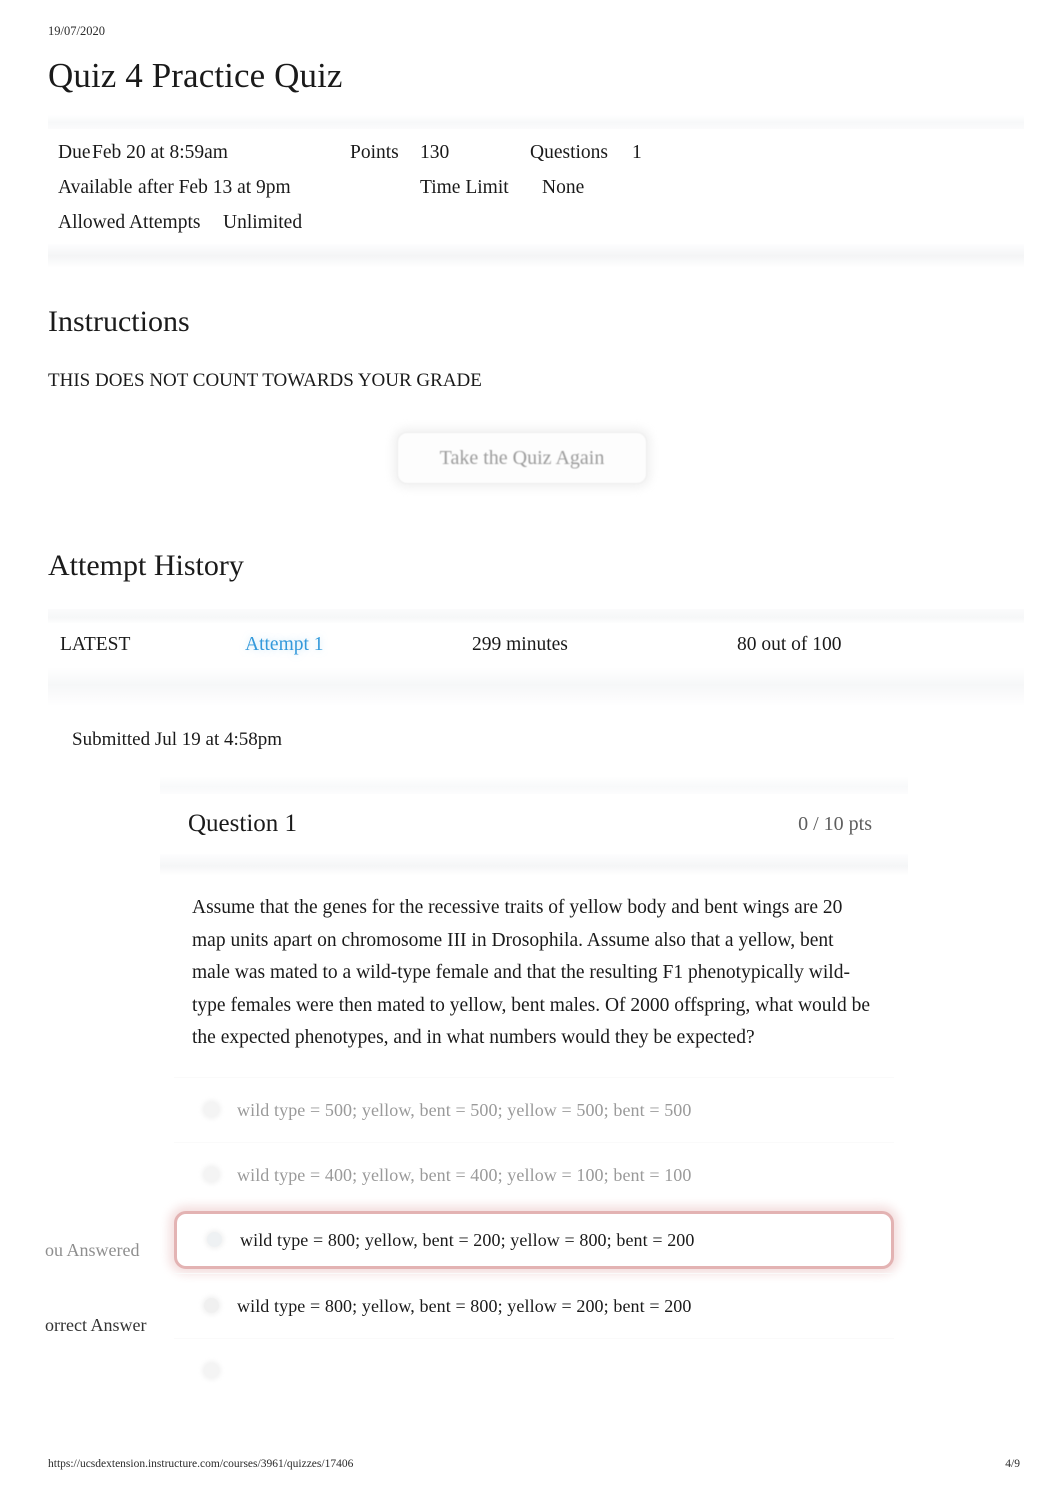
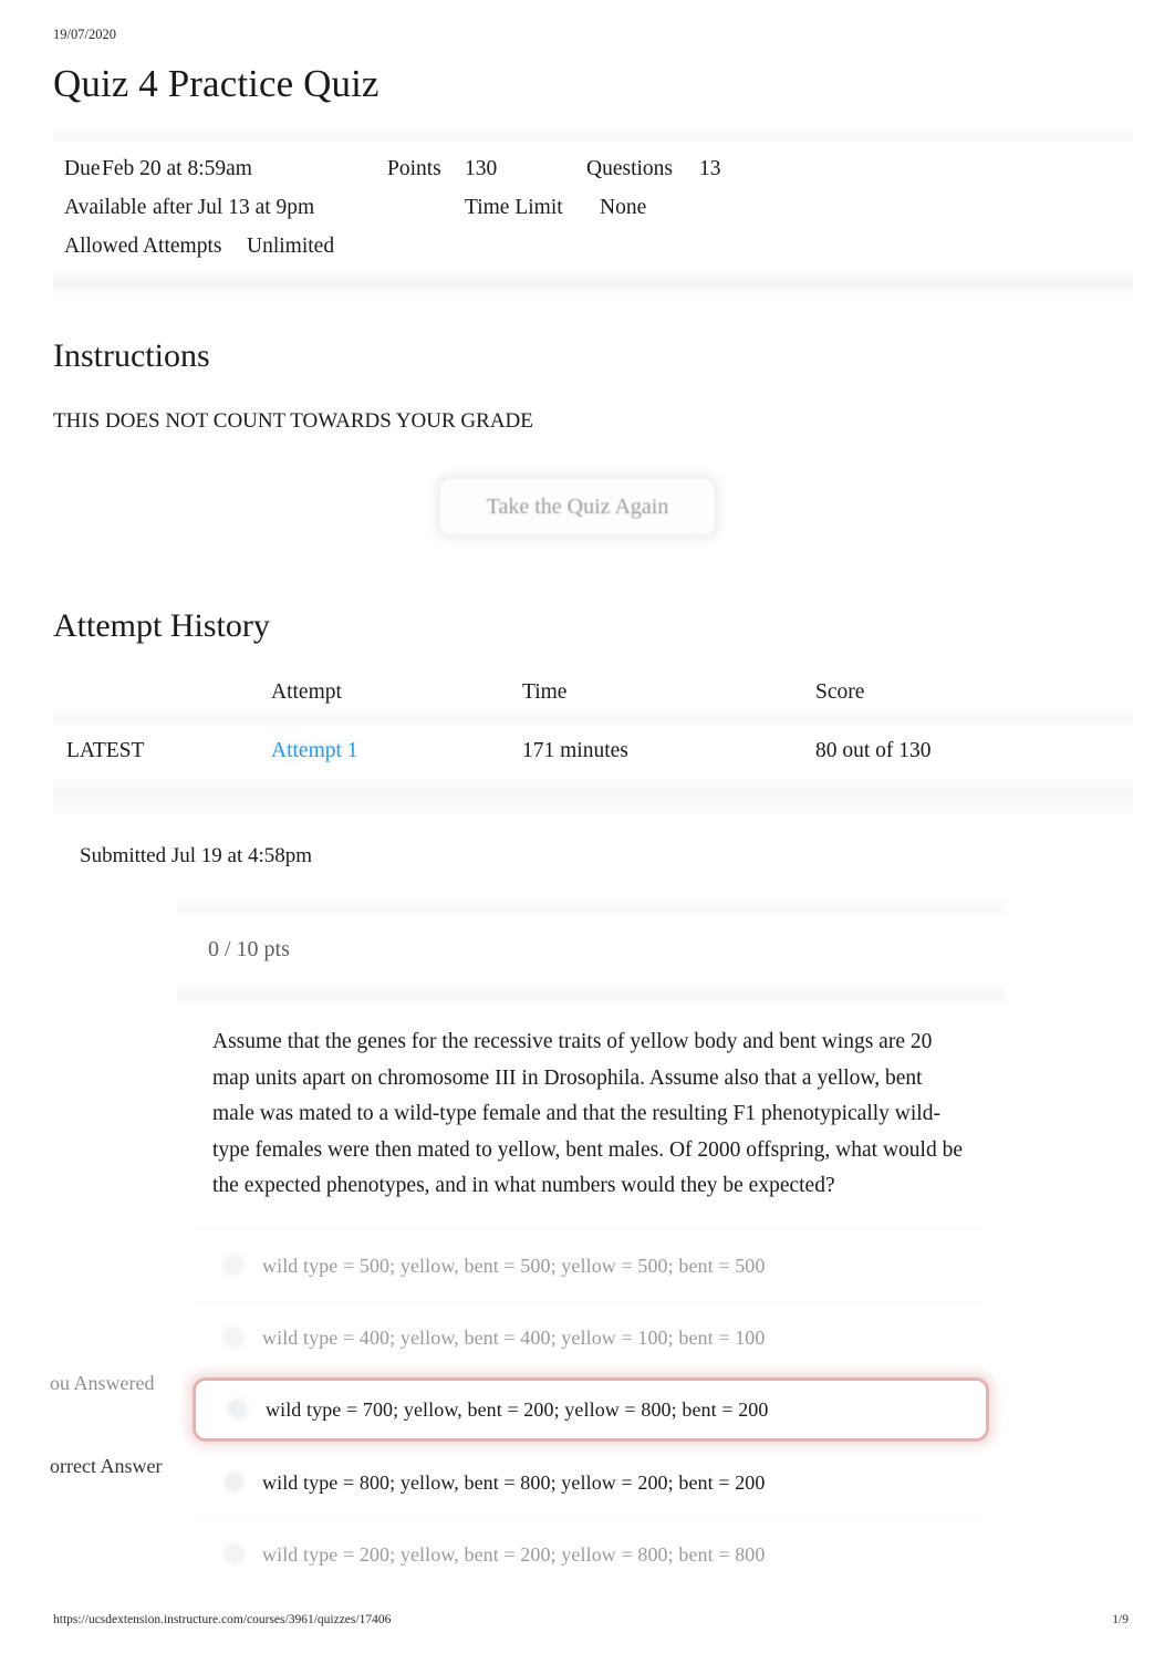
  19/07/2020
  Quiz 4 Practice Quiz
  Due
  Feb 20 at 8:59am
  Points
  130
  Questions
- 1
+ 13
  Available
- after Feb 13 at 9pm
+ after Jul 13 at 9pm
  Time Limit
  None
  Allowed Attempts
  Unlimited
  Instructions
  THIS DOES NOT COUNT TOWARDS YOUR GRADE
  Take the Quiz Again
  Attempt History
+ Attempt
+ Time
+ Score
  LATEST
  Attempt 1
- 299 minutes
+ 171 minutes
- 80 out of 100
+ 80 out of 130
  Submitted Jul 19 at 4:58pm
- Question 1
  0 / 10 pts
  Assume that the genes for the recessive traits of yellow body and bent wings are 20 map units apart on chromosome III in Drosophila. Assume also that a yellow, bent male was mated to a wild-type female and that the resulting F1 phenotypically wild-type females were then mated to yellow, bent males. Of 2000 offspring, what would be the expected phenotypes, and in what numbers would they be expected?
  wild type = 500; yellow, bent = 500; yellow = 500; bent = 500
  wild type = 400; yellow, bent = 400; yellow = 100; bent = 100
- wild type = 800; yellow, bent = 200; yellow = 800; bent = 200
+ wild type = 700; yellow, bent = 200; yellow = 800; bent = 200
  wild type = 800; yellow, bent = 800; yellow = 200; bent = 200
+ wild type = 200; yellow, bent = 200; yellow = 800; bent = 800
  ou Answered
  orrect Answer
  https://ucsdextension.instructure.com/courses/3961/quizzes/17406
- 4/9
+ 1/9
